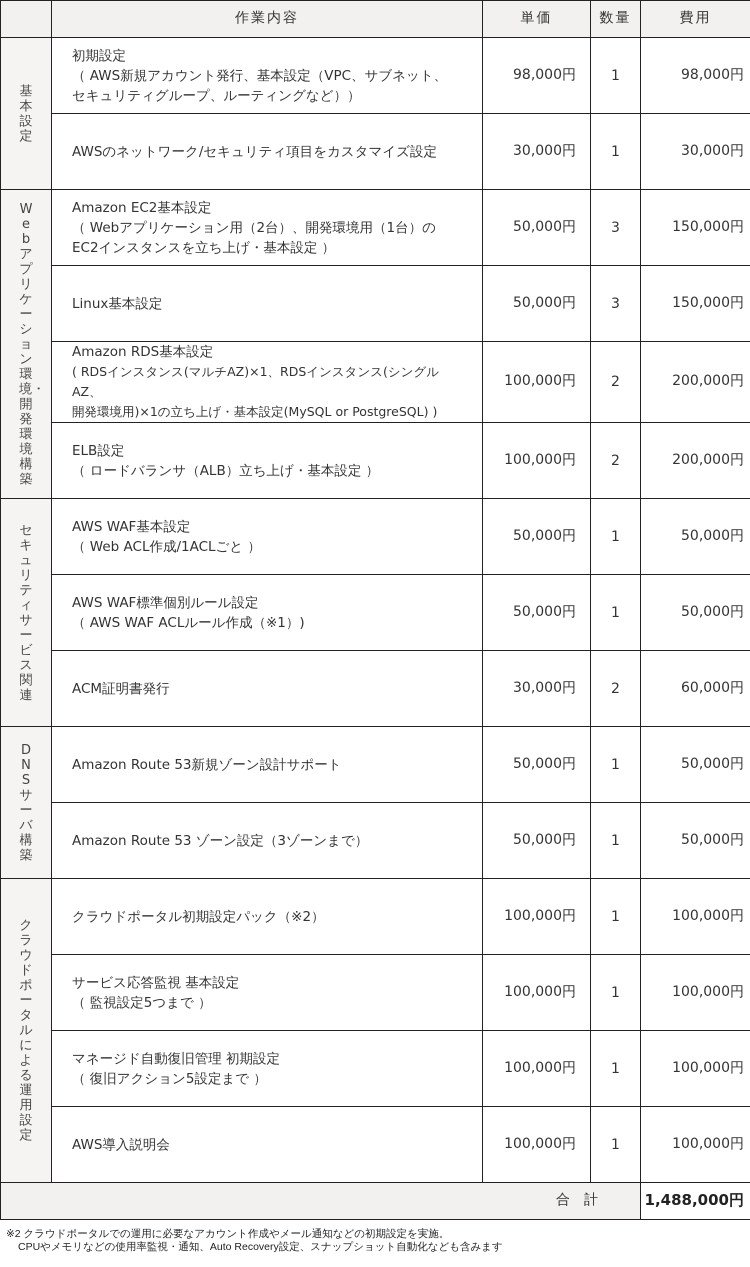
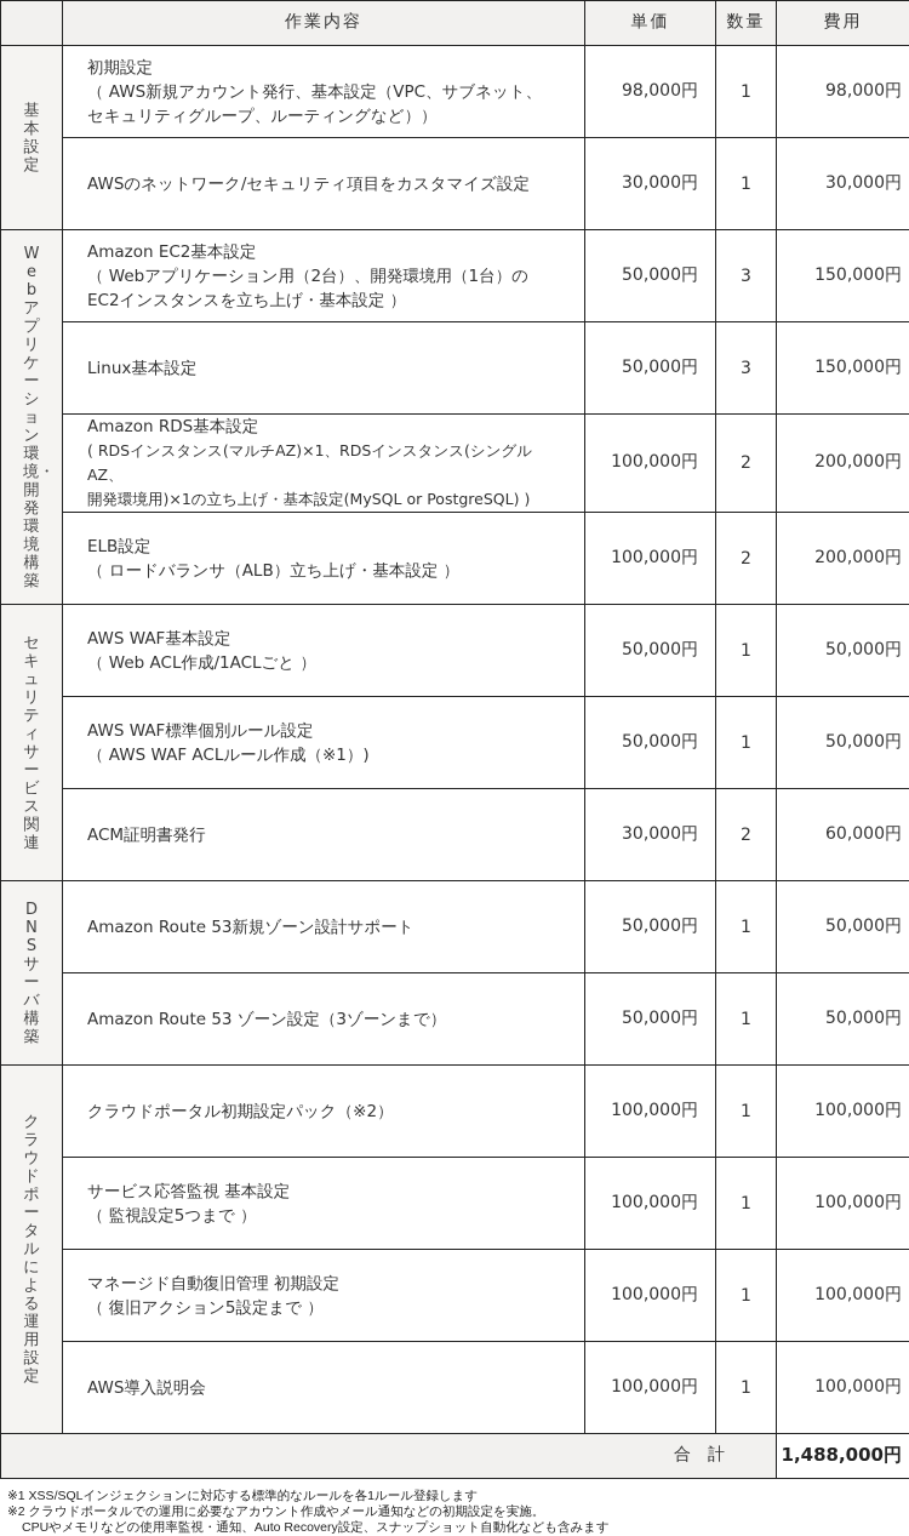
  	作業内容	単価	数量	費用
  基本設定	初期設定（ AWS新規アカウント発行、基本設定（VPC、サブネット、セキュリティグループ、ルーティングなど））	98,000円	1	98,000円
  AWSのネットワーク/セキュリティ項目をカスタマイズ設定	30,000円	1	30,000円
  Webアプリケーション環境・開発環境構築	Amazon EC2基本設定（ Webアプリケーション用（2台）、開発環境用（1台）のEC2インスタンスを立ち上げ・基本設定 ）	50,000円	3	150,000円
  Linux基本設定	50,000円	3	150,000円
  Amazon RDS基本設定( RDSインスタンス(マルチAZ)×1、RDSインスタンス(シングルAZ、開発環境用)×1の立ち上げ・基本設定(MySQL or PostgreSQL) )	100,000円	2	200,000円
  ELB設定（ ロードバランサ（ALB）立ち上げ・基本設定 ）	100,000円	2	200,000円
  セキュリティサービス関連	AWS WAF基本設定（ Web ACL作成/1ACLごと ）	50,000円	1	50,000円
  AWS WAF標準個別ルール設定（ AWS WAF ACLルール作成（※1）)	50,000円	1	50,000円
  ACM証明書発行	30,000円	2	60,000円
  DNSサーバ構築	Amazon Route 53新規ゾーン設計サポート	50,000円	1	50,000円
  Amazon Route 53 ゾーン設定（3ゾーンまで）	50,000円	1	50,000円
  クラウドポータルによる運用設定	クラウドポータル初期設定パック（※2）	100,000円	1	100,000円
  サービス応答監視 基本設定（ 監視設定5つまで ）	100,000円	1	100,000円
  マネージド自動復旧管理 初期設定（ 復旧アクション5設定まで ）	100,000円	1	100,000円
  AWS導入説明会	100,000円	1	100,000円
  合計	1,488,000円
+ ※1 XSS/SQLインジェクションに対応する標準的なルールを各1ルール登録します
  ※2 クラウドポータルでの運用に必要なアカウント作成やメール通知などの初期設定を実施。
  CPUやメモリなどの使用率監視・通知、Auto Recovery設定、スナップショット自動化なども含みます
